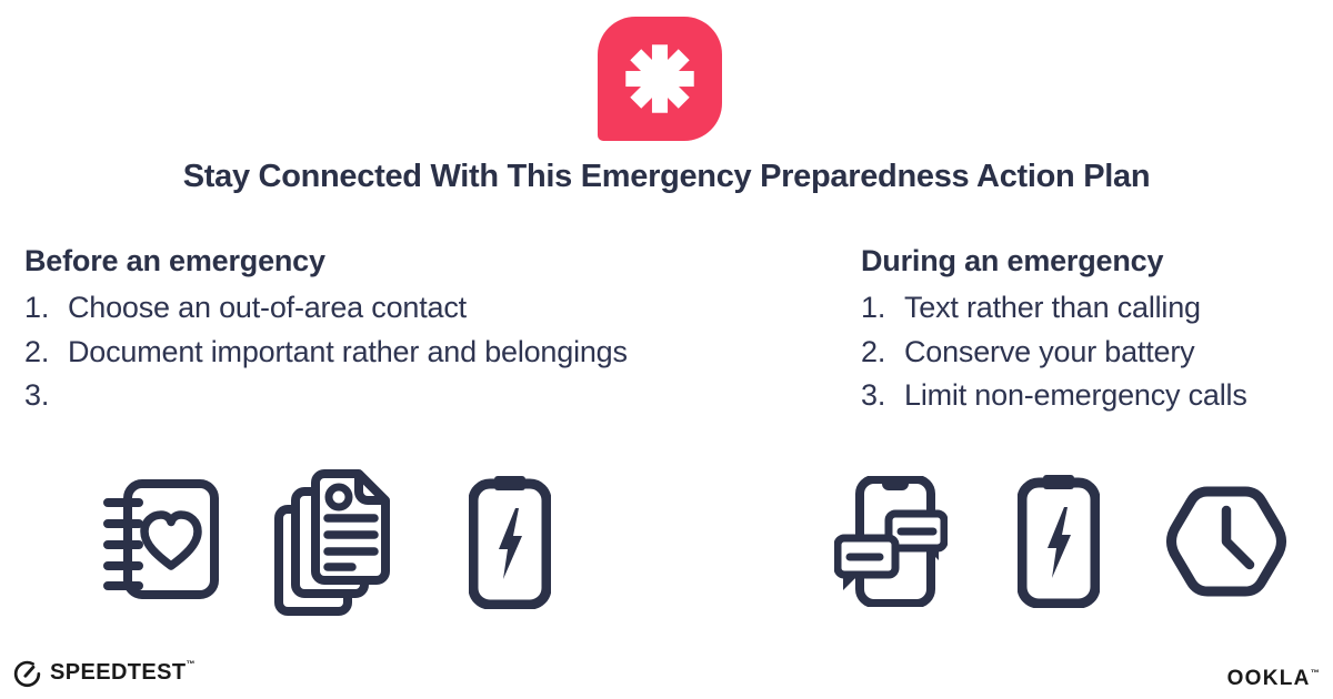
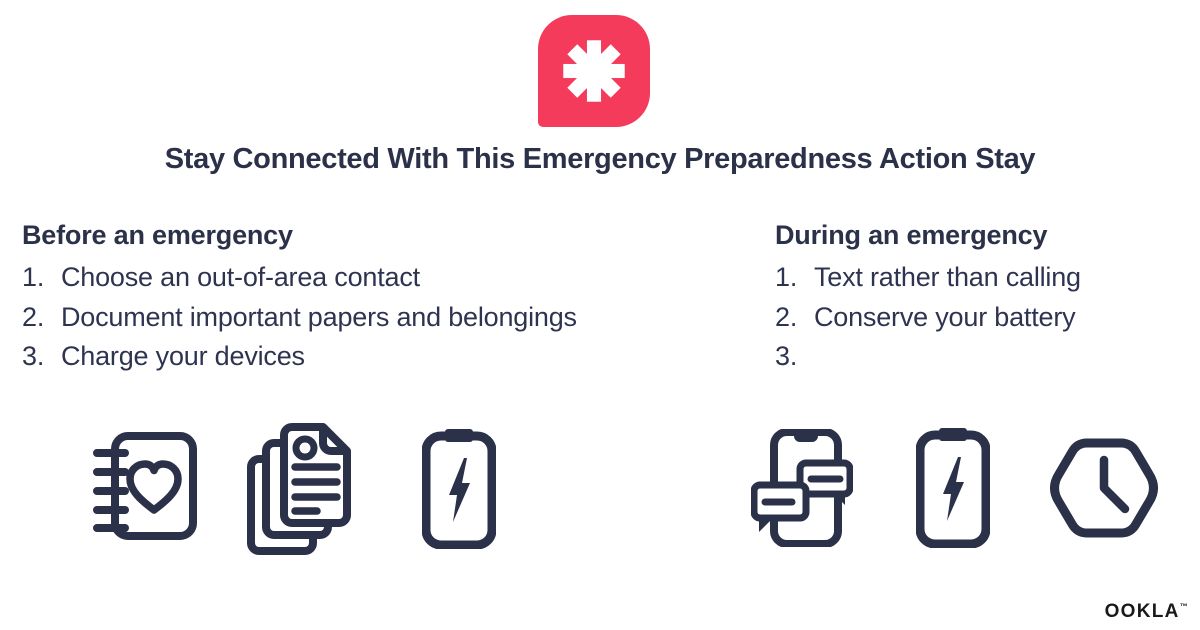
- Stay Connected With This Emergency Preparedness Action Plan
+ Stay Connected With This Emergency Preparedness Action Stay
  Before an emergency
  1.
  Choose an out-of-area contact
  2.
- Document important rather and belongings
+ Document important papers and belongings
  3.
+ Charge your devices
  During an emergency
  1.
  Text rather than calling
  2.
  Conserve your battery
  3.
- Limit non-emergency calls
- SPEEDTEST™
  OOKLA™
